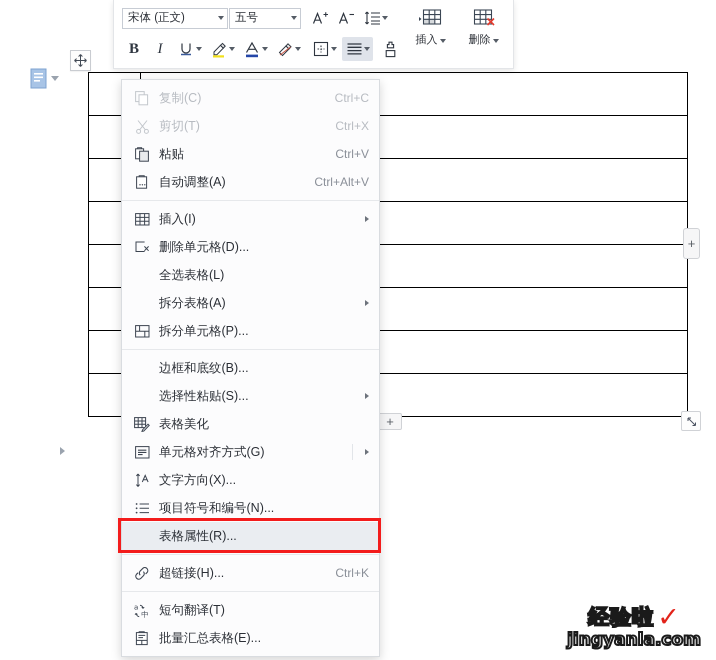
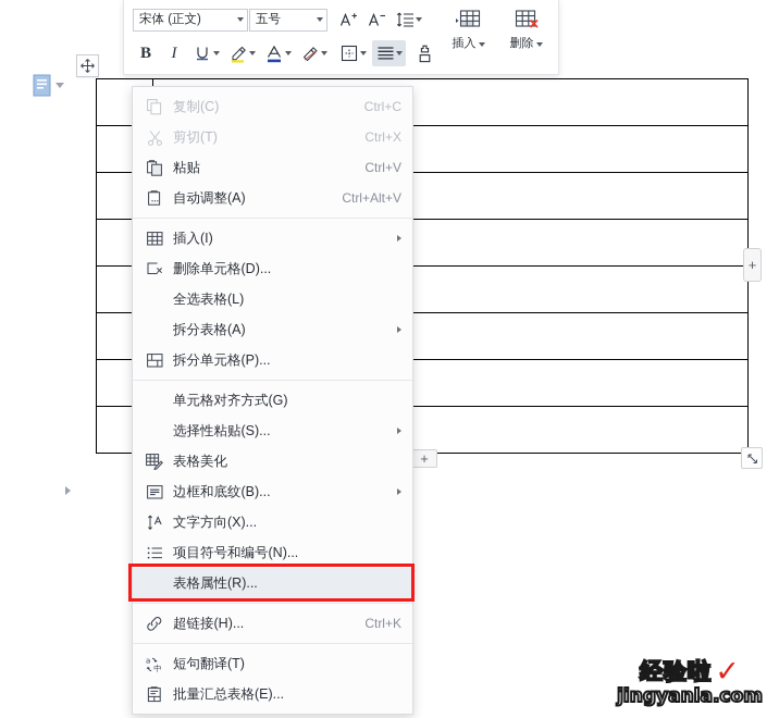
  +
  +
  宋体 (正文)
  五号
  B
  I
  插入
  删除
  复制(C)
  Ctrl+C
  剪切(T)
  Ctrl+X
  粘贴
  Ctrl+V
  自动调整(A)
  Ctrl+Alt+V
  插入(I)
  删除单元格(D)...
  全选表格(L)
  拆分表格(A)
  拆分单元格(P)...
- 边框和底纹(B)...
+ 单元格对齐方式(G)
  选择性粘贴(S)...
  表格美化
- 单元格对齐方式(G)
+ 边框和底纹(B)...
  文字方向(X)...
  项目符号和编号(N)...
  表格属性(R)...
  超链接(H)...
  Ctrl+K
  a
  中
  短句翻译(T)
  批量汇总表格(E)...
  经验啦
  ✓
  jingyanla.com
